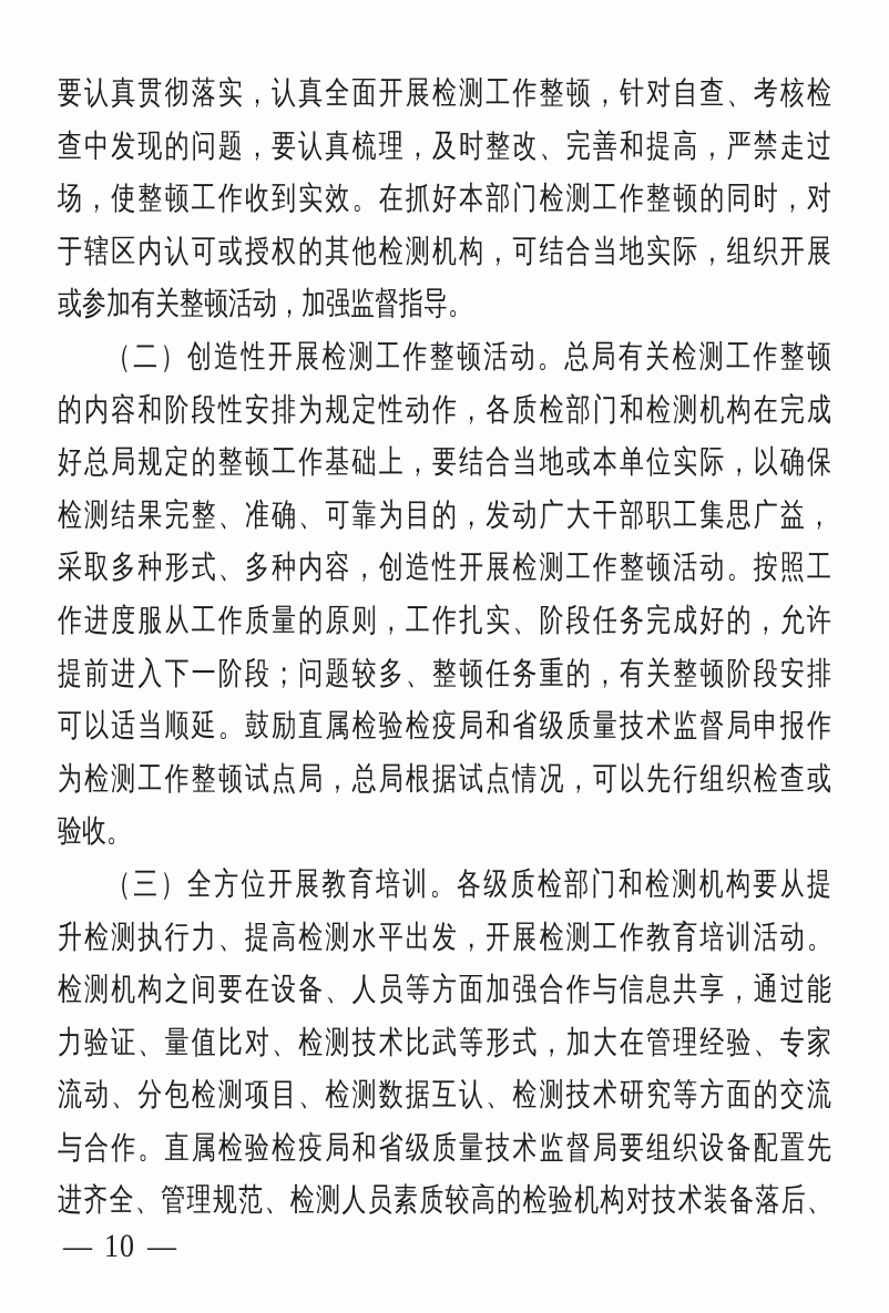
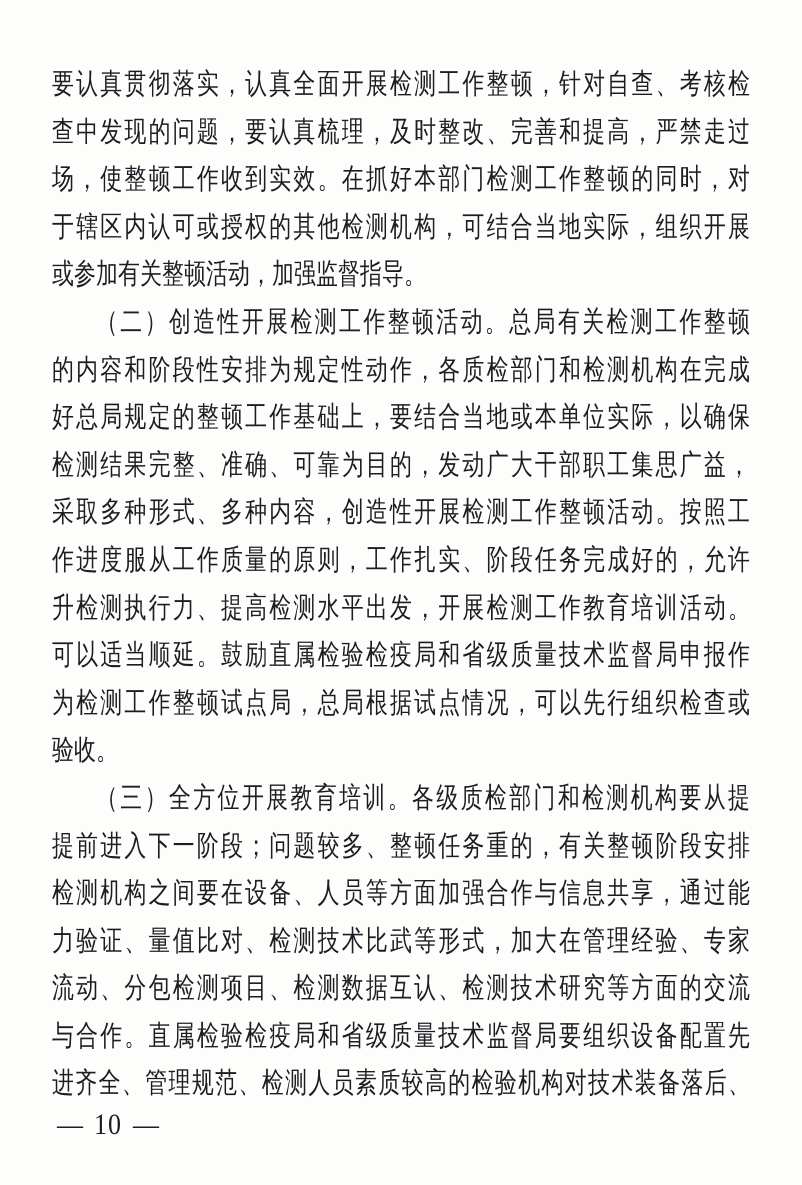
  要认真贯彻落实，认真全面开展检测工作整顿，针对自查、考核检
  查中发现的问题，要认真梳理，及时整改、完善和提高，严禁走过
  场，使整顿工作收到实效。在抓好本部门检测工作整顿的同时，对
  于辖区内认可或授权的其他检测机构，可结合当地实际，组织开展
  或参加有关整顿活动，加强监督指导。
  （二）创造性开展检测工作整顿活动。总局有关检测工作整顿
  的内容和阶段性安排为规定性动作，各质检部门和检测机构在完成
  好总局规定的整顿工作基础上，要结合当地或本单位实际，以确保
  检测结果完整、准确、可靠为目的，发动广大干部职工集思广益，
  采取多种形式、多种内容，创造性开展检测工作整顿活动。按照工
  作进度服从工作质量的原则，工作扎实、阶段任务完成好的，允许
- 提前进入下一阶段；问题较多、整顿任务重的，有关整顿阶段安排
+ 升检测执行力、提高检测水平出发，开展检测工作教育培训活动。
  可以适当顺延。鼓励直属检验检疫局和省级质量技术监督局申报作
  为检测工作整顿试点局，总局根据试点情况，可以先行组织检查或
  验收。
  （三）全方位开展教育培训。各级质检部门和检测机构要从提
- 升检测执行力、提高检测水平出发，开展检测工作教育培训活动。
+ 提前进入下一阶段；问题较多、整顿任务重的，有关整顿阶段安排
  检测机构之间要在设备、人员等方面加强合作与信息共享，通过能
  力验证、量值比对、检测技术比武等形式，加大在管理经验、专家
  流动、分包检测项目、检测数据互认、检测技术研究等方面的交流
  与合作。直属检验检疫局和省级质量技术监督局要组织设备配置先
  进齐全、管理规范、检测人员素质较高的检验机构对技术装备落后、
  —
  10
  —
